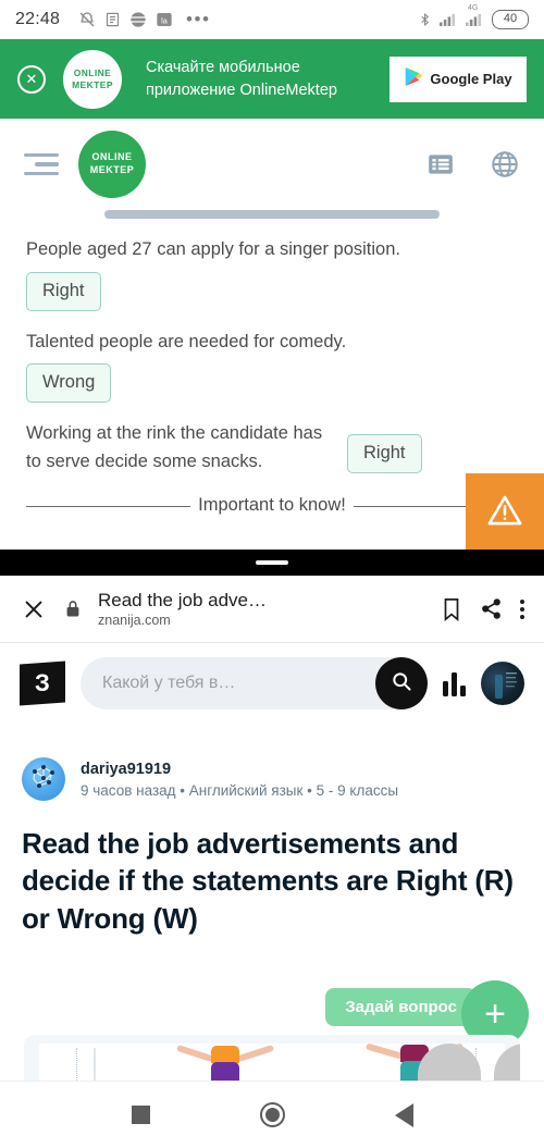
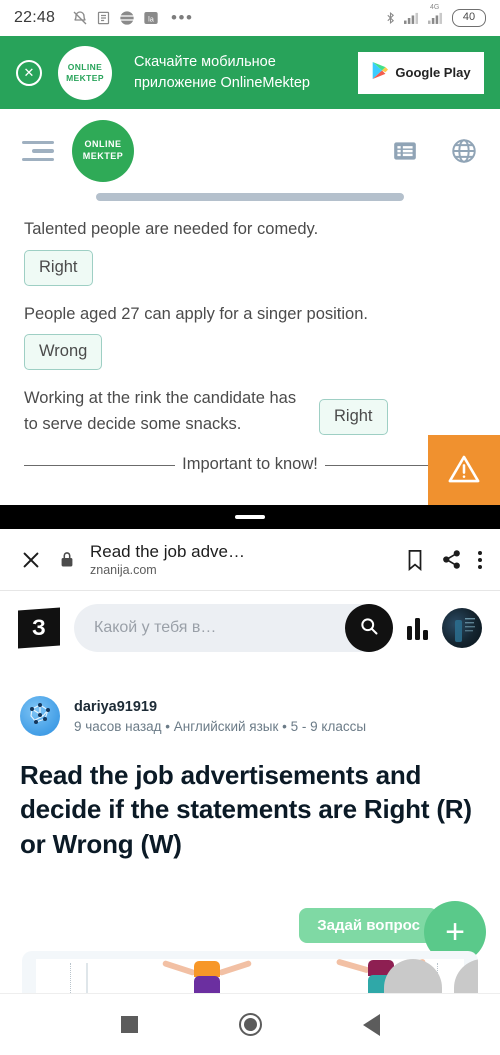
  22:48
  la
  •••
  40
  ✕
  ONLINE
  MEKTEP
  Скачайте мобильное
  приложение OnlineMektep
  Google Play
  ONLINE
  MEKTEP
- People aged 27 can apply for a singer position.
+ Talented people are needed for comedy.
  Right
- Talented people are needed for comedy.
+ People aged 27 can apply for a singer position.
  Wrong
  Working at the rink the candidate has to serve decide some snacks.
  Right
  Important to know!
  Read the job adve…
  znanija.com
  Какой у тебя в…
  dariya91919
  9 часов назад • Английский язык • 5 - 9 классы
  Read the job advertisements and decide if the statements are Right (R) or Wrong (W)
  Задай вопрос
  +
